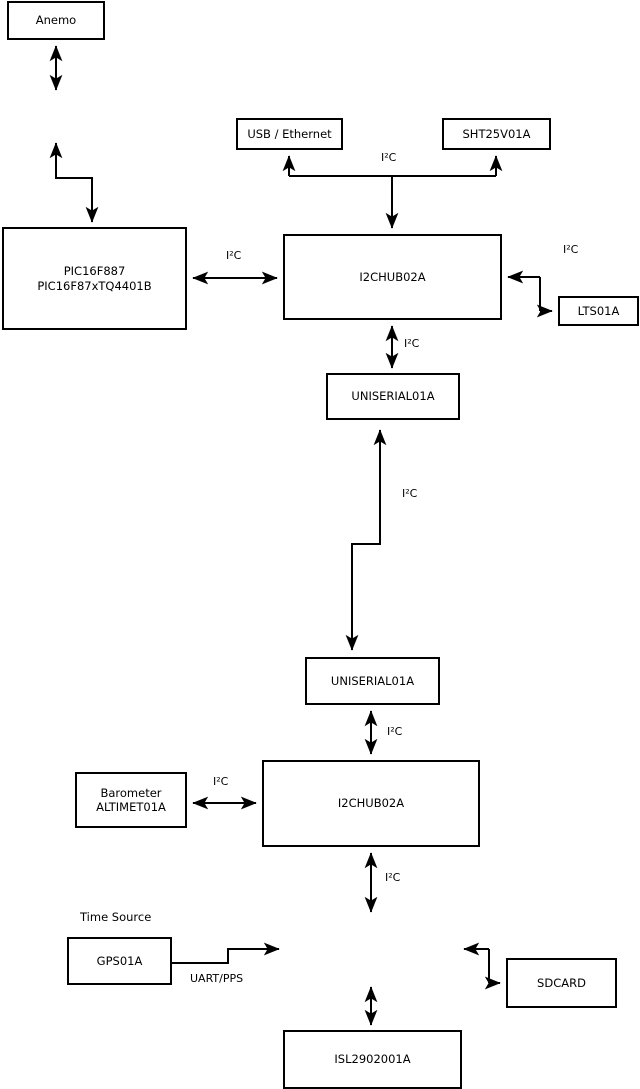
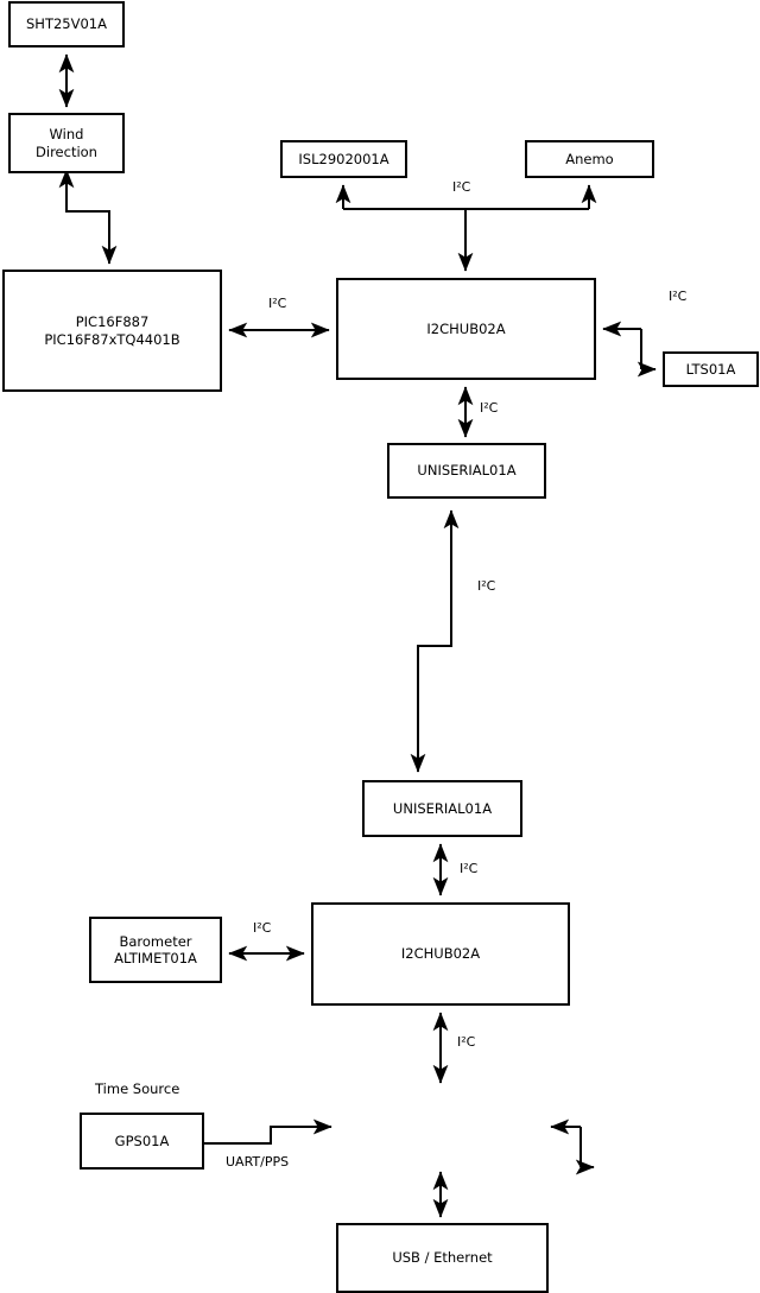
- Anemo
+ SHT25V01A
+ Wind
+ Direction
  PIC16F887
  PIC16F87xTQ4401B
- USB / Ethernet
+ ISL2902001A
- SHT25V01A
+ Anemo
  I2CHUB02A
  LTS01A
  UNISERIAL01A
  UNISERIAL01A
  I2CHUB02A
  Barometer
  ALTIMET01A
  GPS01A
- SDCARD
- ISL2902001A
+ USB / Ethernet
  I²C
  I²C
  I²C
  I²C
  I²C
  I²C
  I²C
  I²C
  UART/PPS
  Time Source
